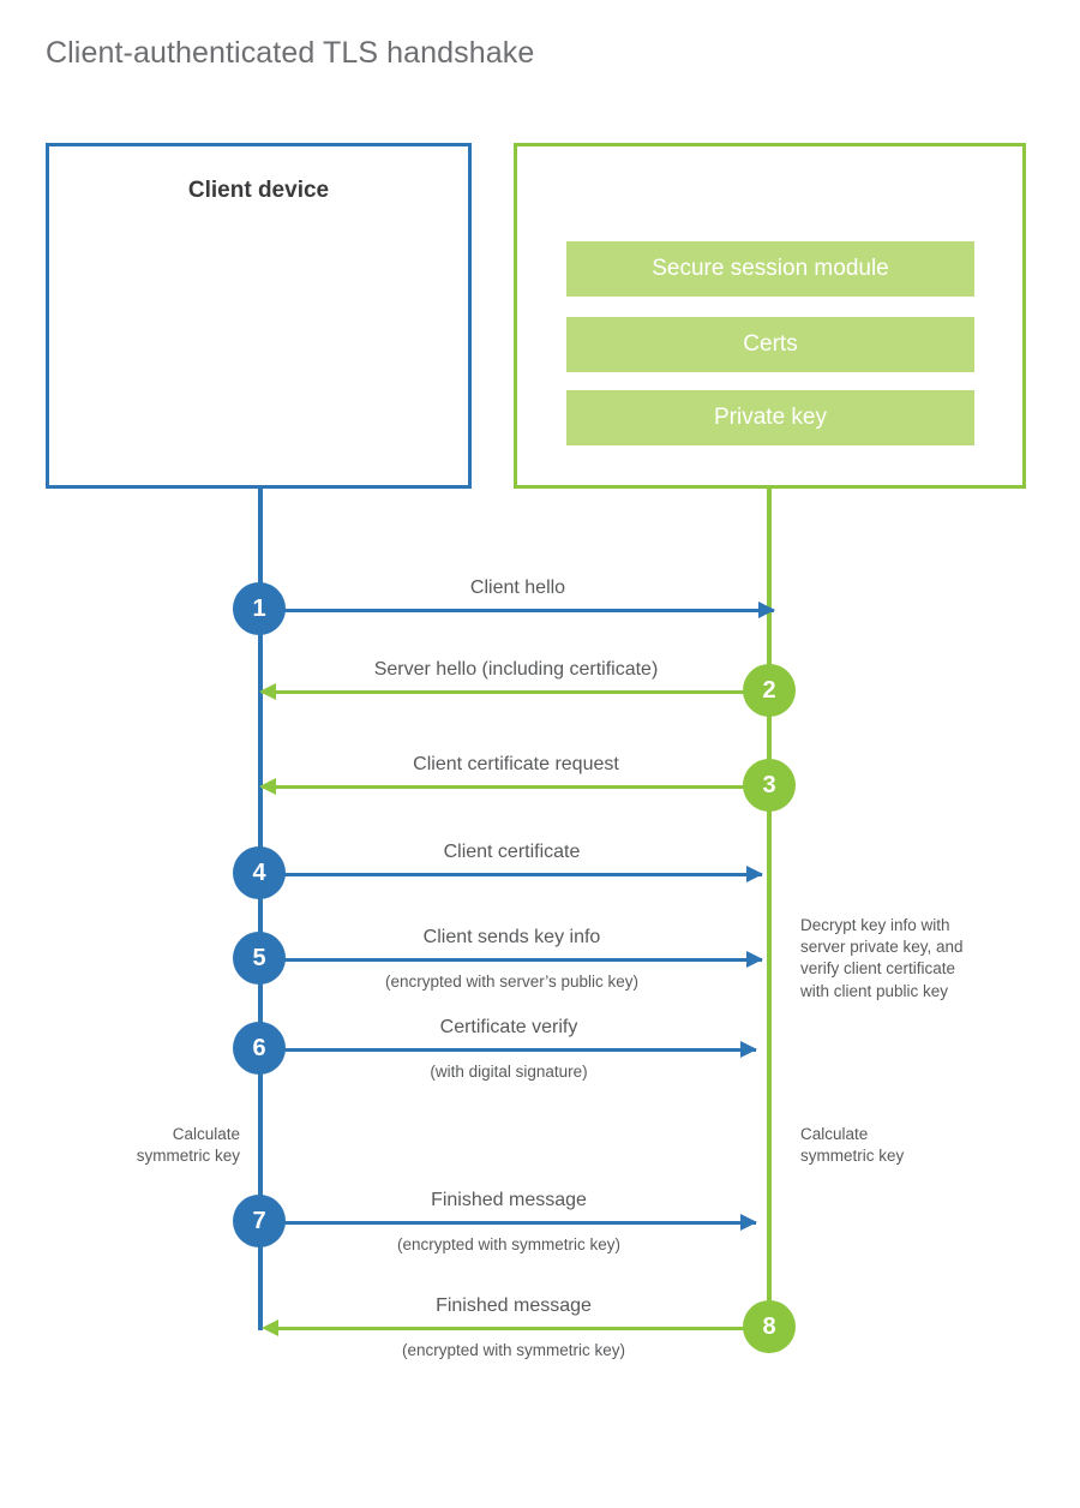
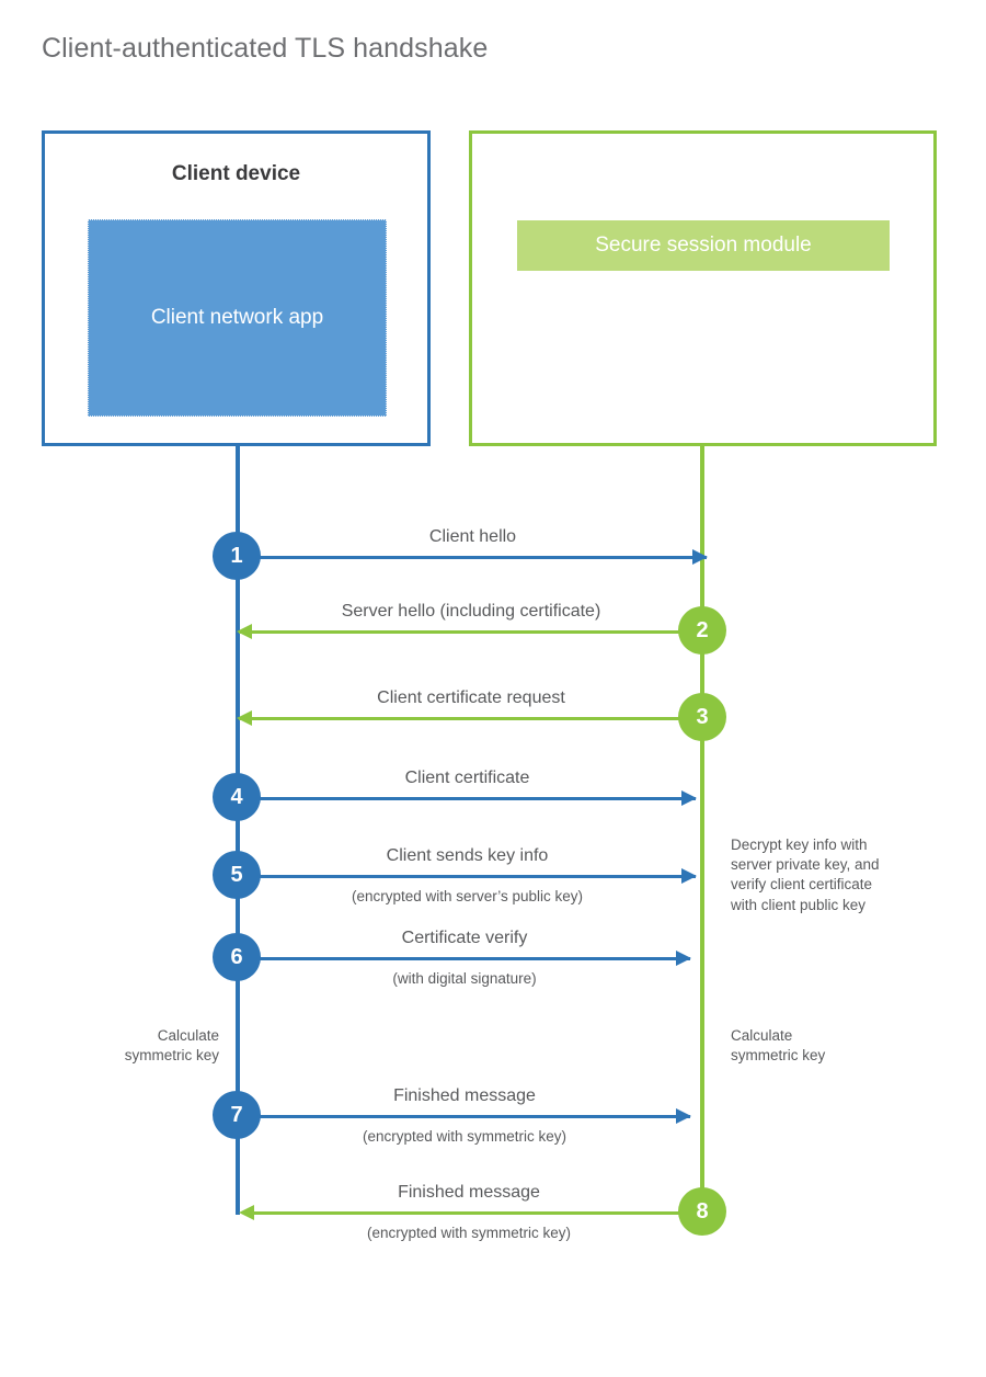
  Client-authenticated TLS handshake
  Client device
+ Client network app
  Secure session module
- Certs
- Private key
  Client hello
  1
  Server hello (including certificate)
  2
  Client certificate request
  3
  Client certificate
  4
  Client sends key info
  (encrypted with server’s public key)
  5
  Certificate verify
  (with digital signature)
  6
  Finished message
  (encrypted with symmetric key)
  7
  Finished message
  (encrypted with symmetric key)
  8
  Decrypt key info with
  server private key, and
  verify client certificate
  with client public key
  Calculate
  symmetric key
  Calculate
  symmetric key
